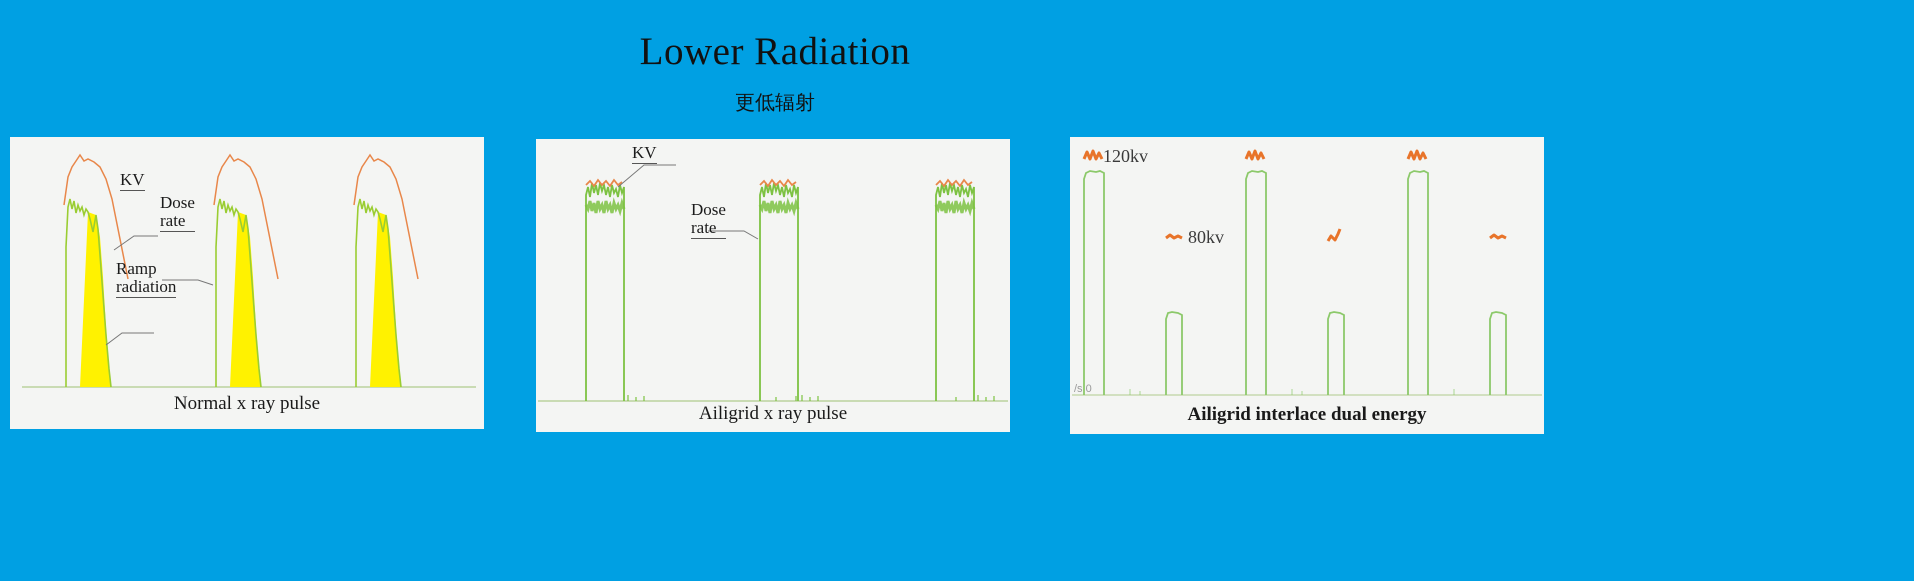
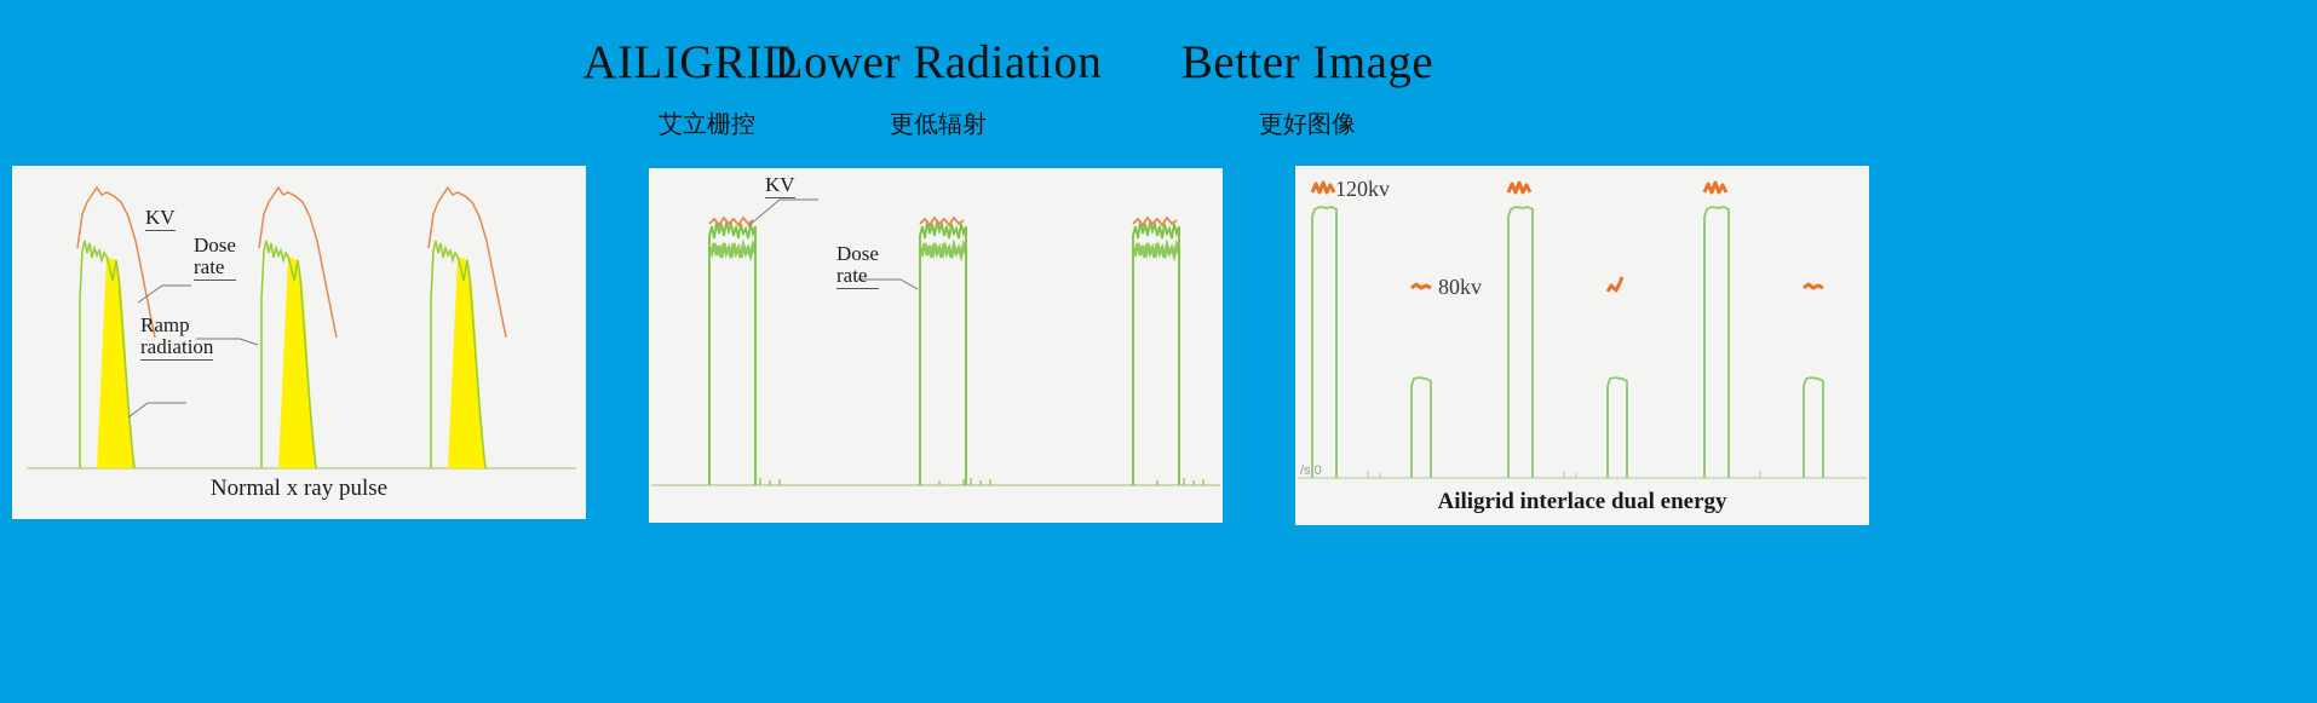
+ AILIGRID
+ 艾立栅控
  Lower Radiation
  更低辐射
+ Better Image
+ 更好图像
  KV
  Dose
  rate
  Ramp
  radiation
  Normal x ray pulse
  KV
  Dose
  rate
- Ailigrid x ray pulse
  120kv
  80kv
  /s 0
  Ailigrid interlace dual energy
